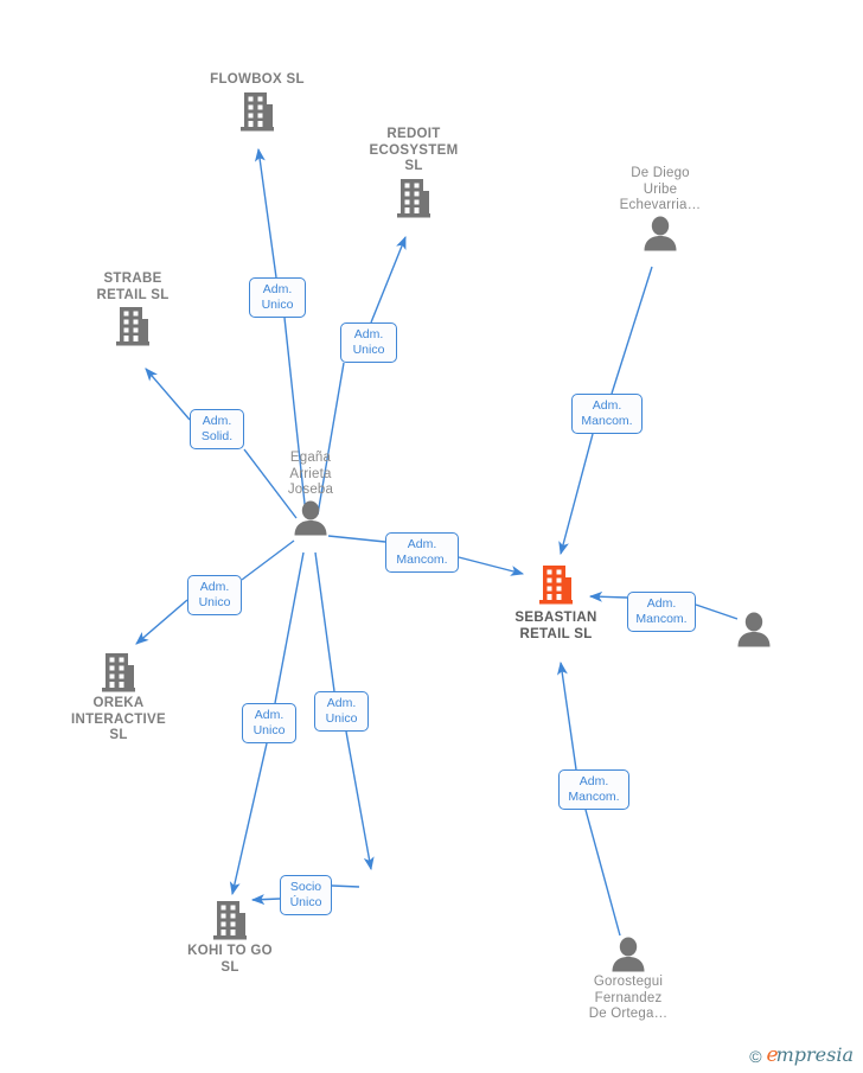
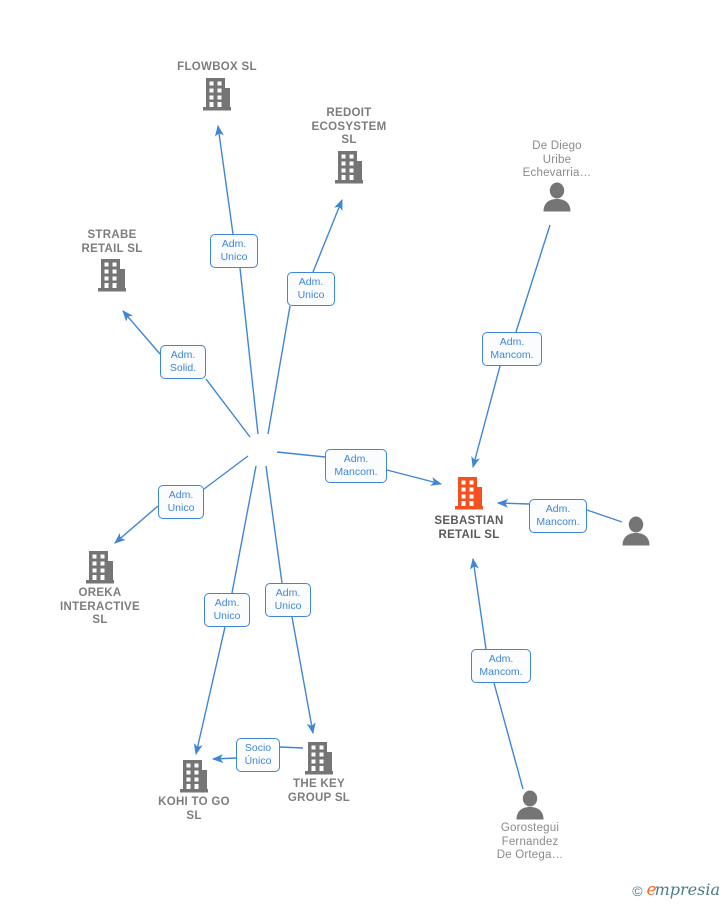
  FLOWBOX SL
  REDOIT
  ECOSYSTEM
  SL
  STRABE
  RETAIL SL
- Egaña
- Arrieta
- Joseba
  De Diego
  Uribe
  Echevarria…
  SEBASTIAN
  RETAIL SL
  OREKA
  INTERACTIVE
  SL
  KOHI TO GO
  SL
+ THE KEY
+ GROUP SL
  Gorostegui
  Fernandez
  De Ortega…
  Adm.
  Unico
  Adm.
  Unico
  Adm.
  Solid.
  Adm.
  Mancom.
  Adm.
  Mancom.
  Adm.
  Mancom.
  Adm.
  Unico
  Adm.
  Unico
  Adm.
  Unico
  Socio
  Único
  Adm.
  Mancom.
  ©
  empresia
